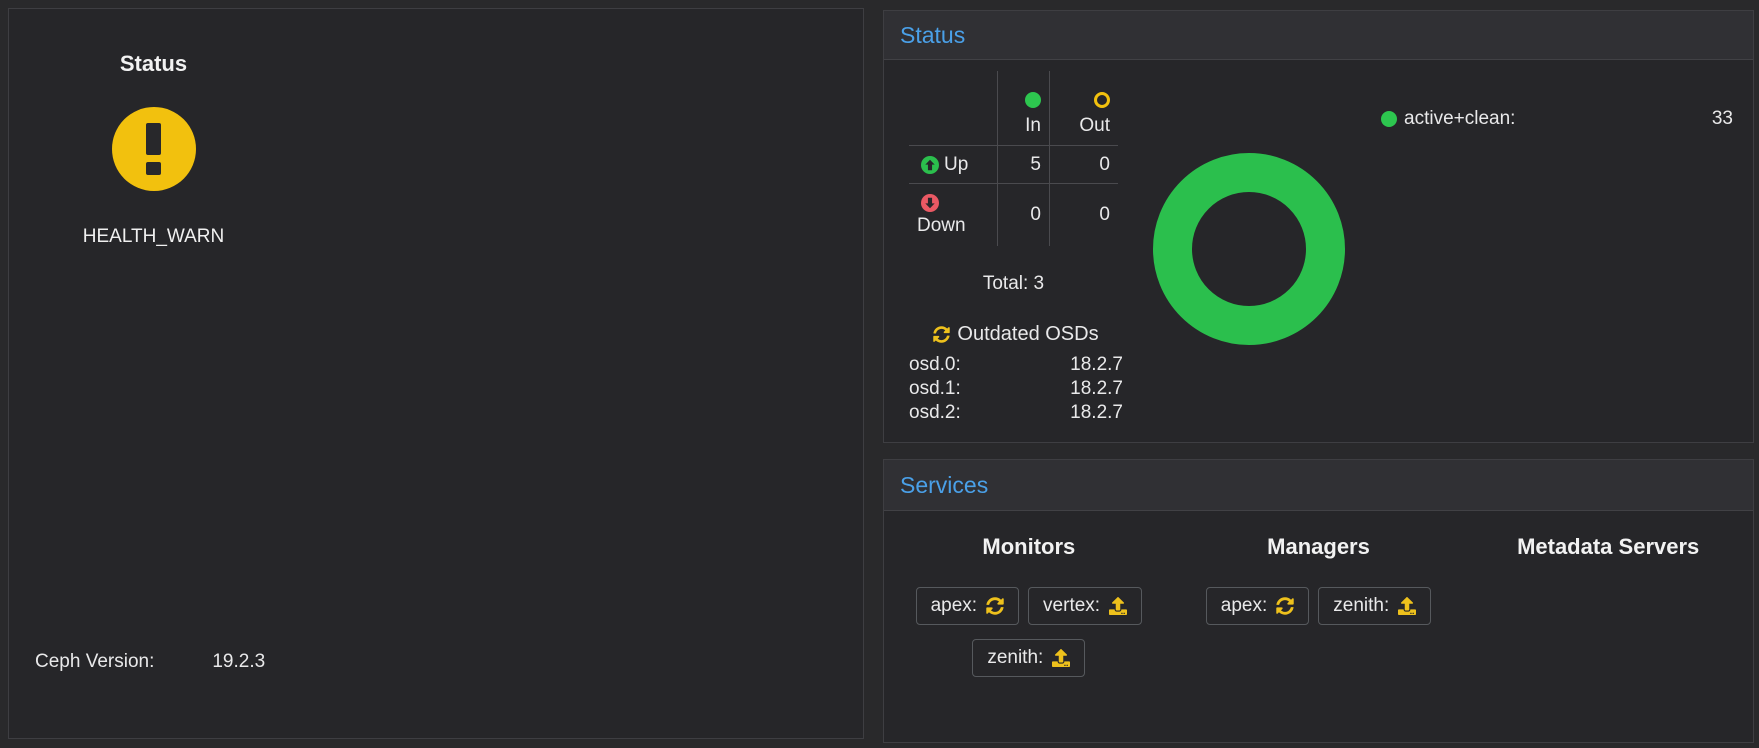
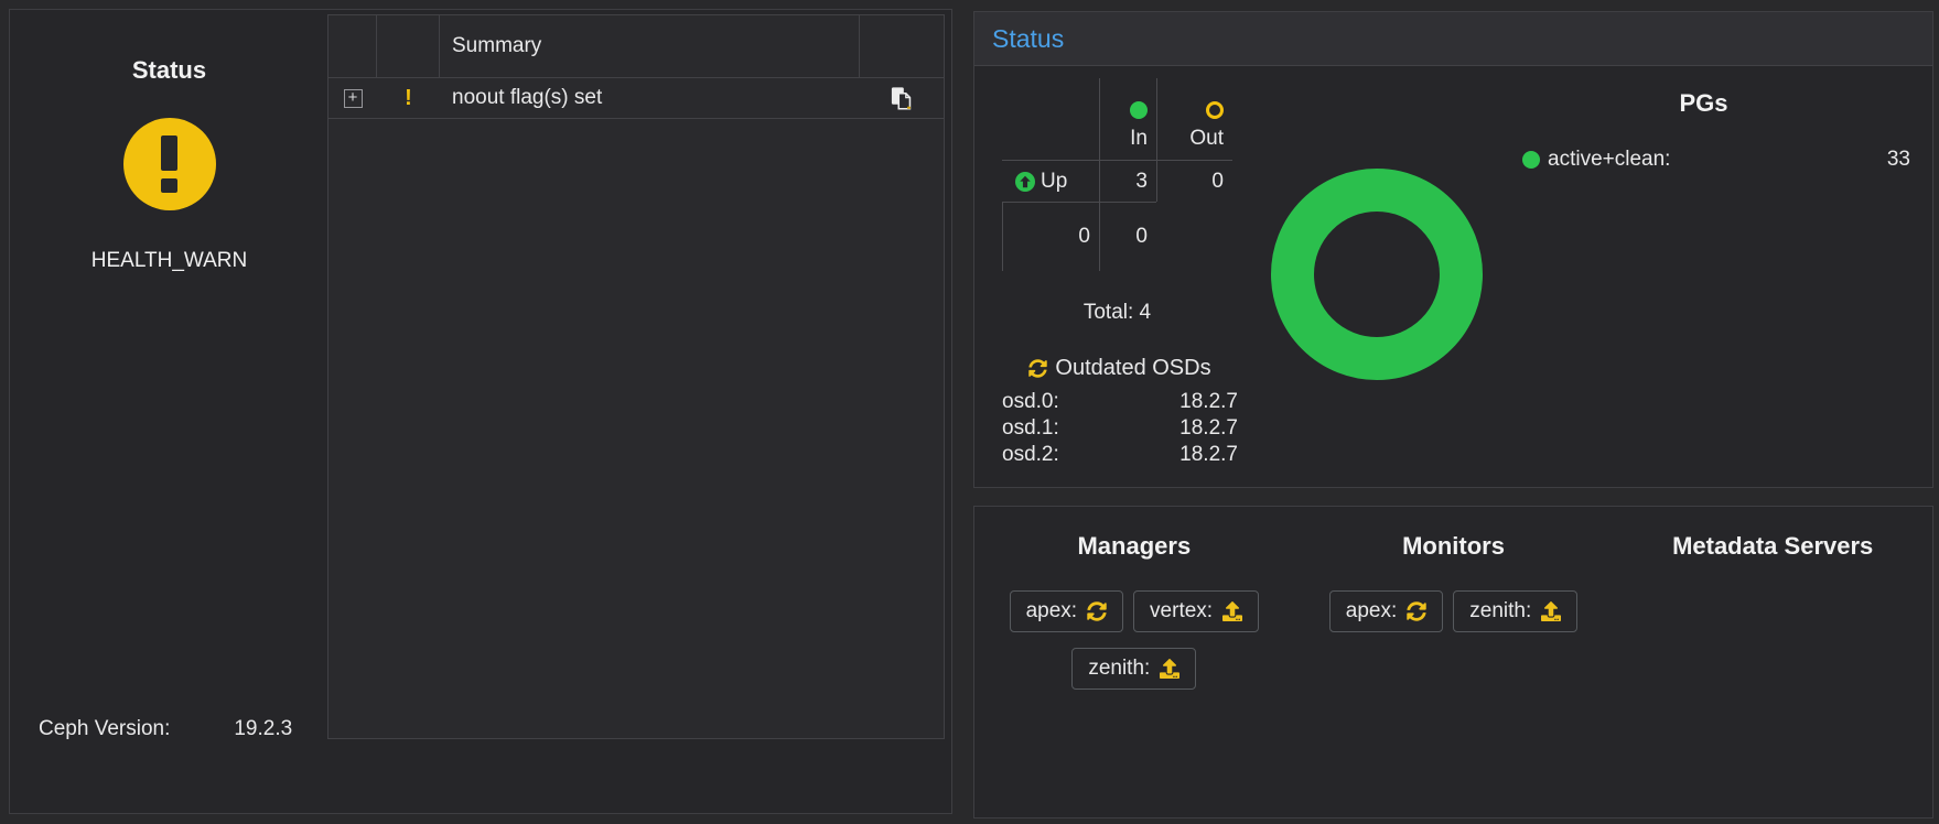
  Status
  HEALTH_WARN
  Ceph Version:
  19.2.3
+ Summary
+ +
+ !
+ noout flag(s) set
  Status
  In
  Out
  Up
- 5
+ 3
  0
- Down
  0
  0
- Total: 3
+ Total: 4
  Outdated OSDs
  osd.0:
  18.2.7
  osd.1:
  18.2.7
  osd.2:
  18.2.7
+ PGs
  active+clean:
  33
- Services
- Monitors
+ Managers
  apex:
  vertex:
  zenith:
- Managers
+ Monitors
  apex:
  zenith:
  Metadata Servers
